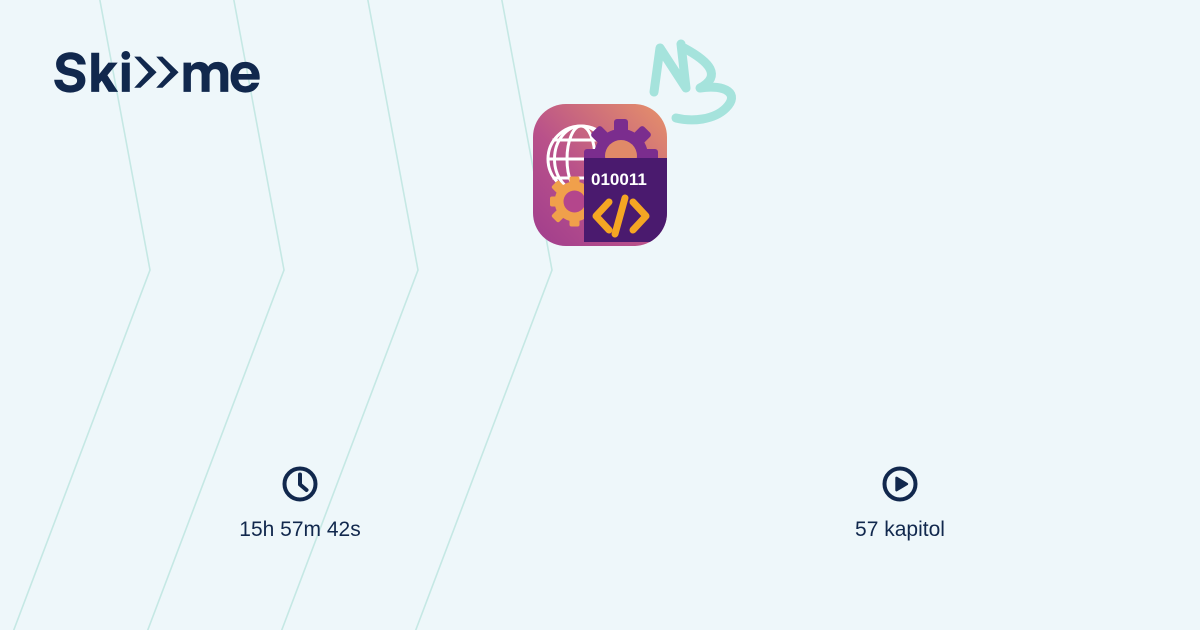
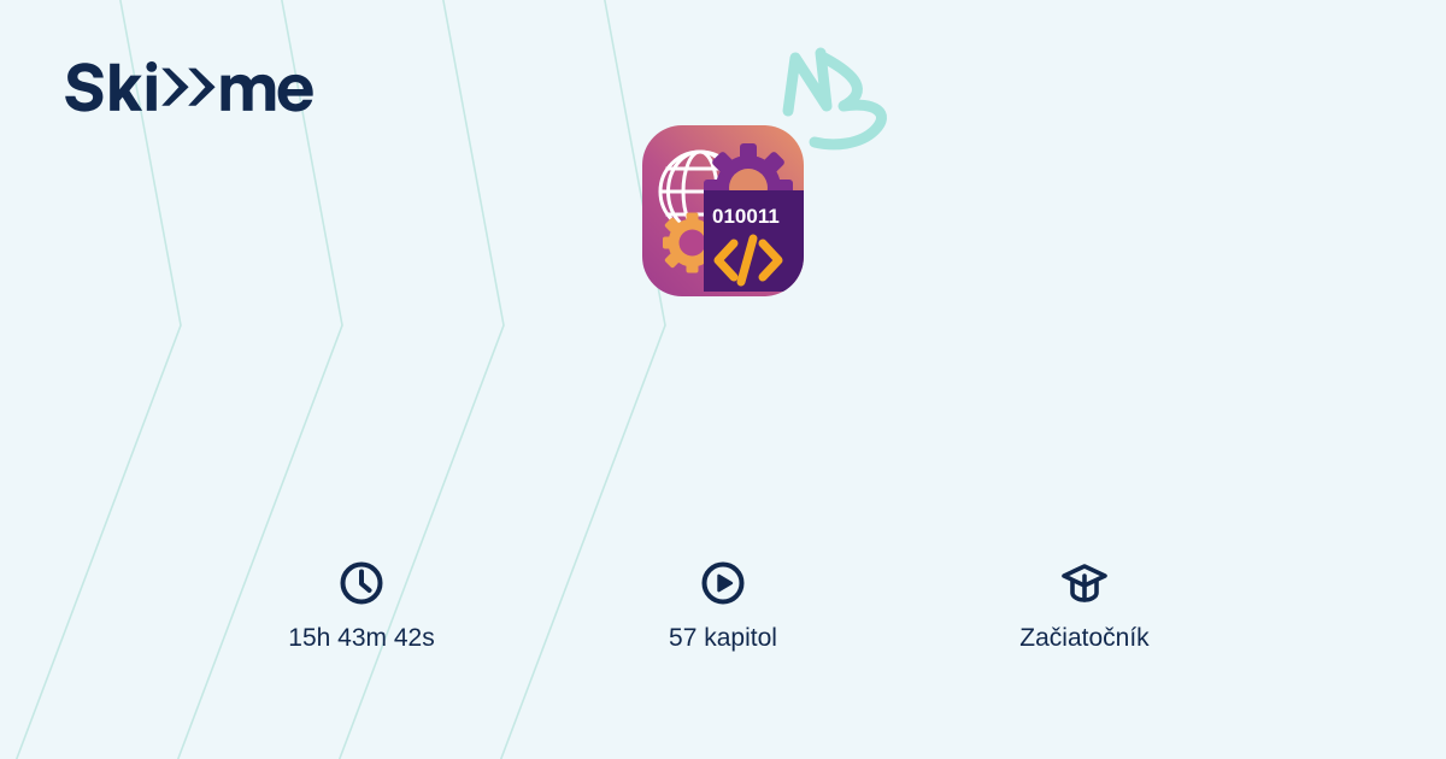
  010011
- 15h 57m 42s
+ 15h 43m 42s
  57 kapitol
+ Začiatočník
